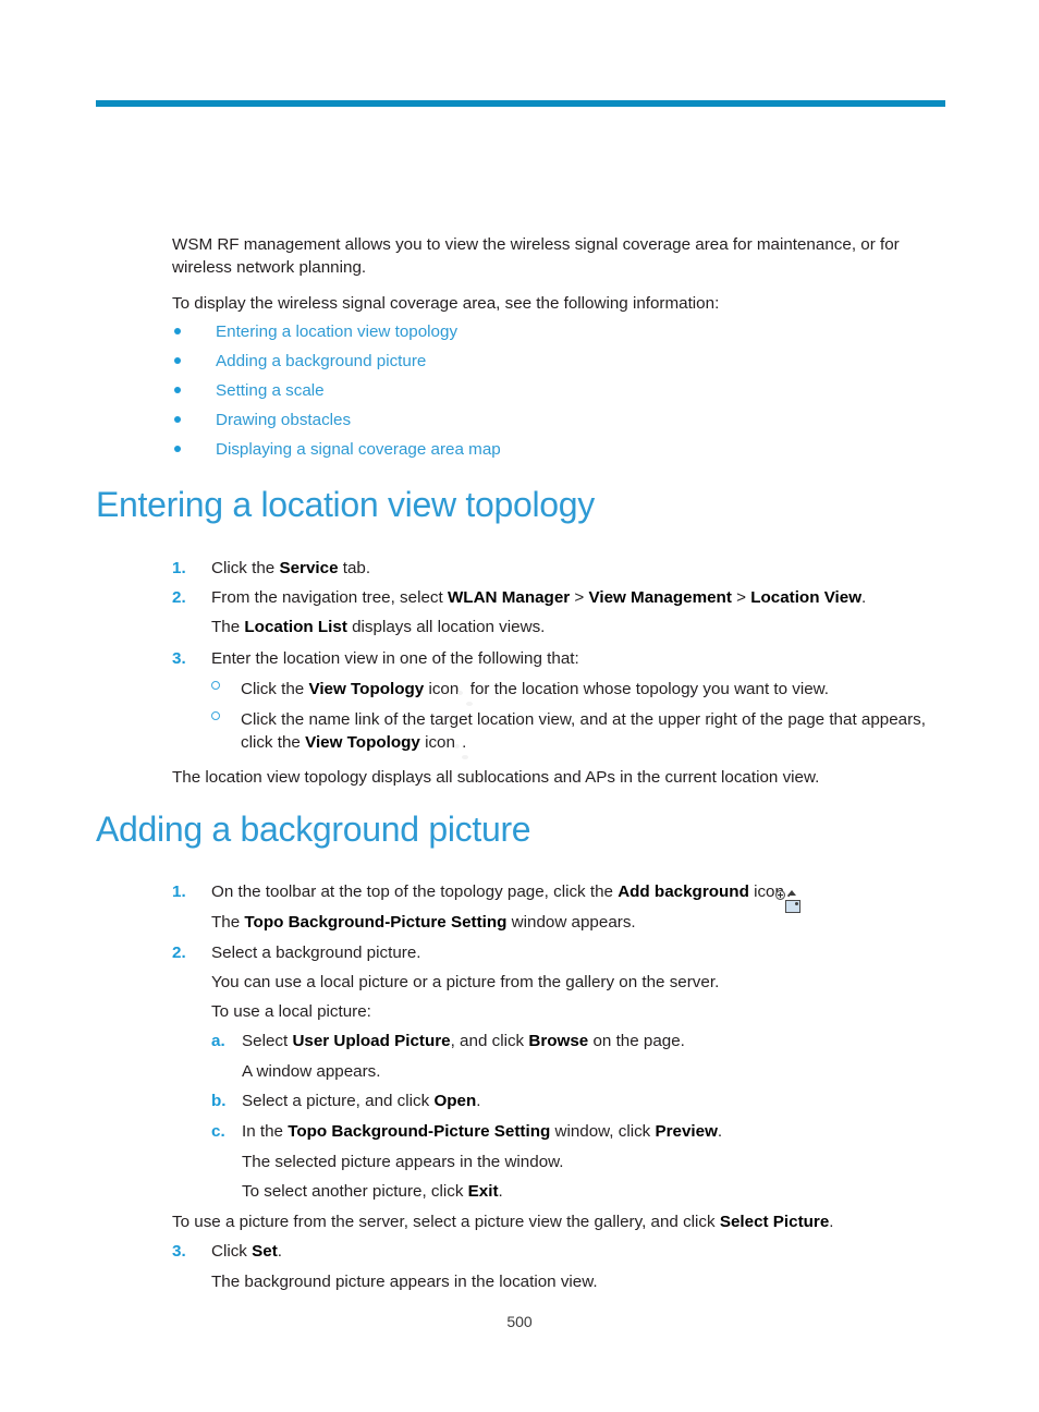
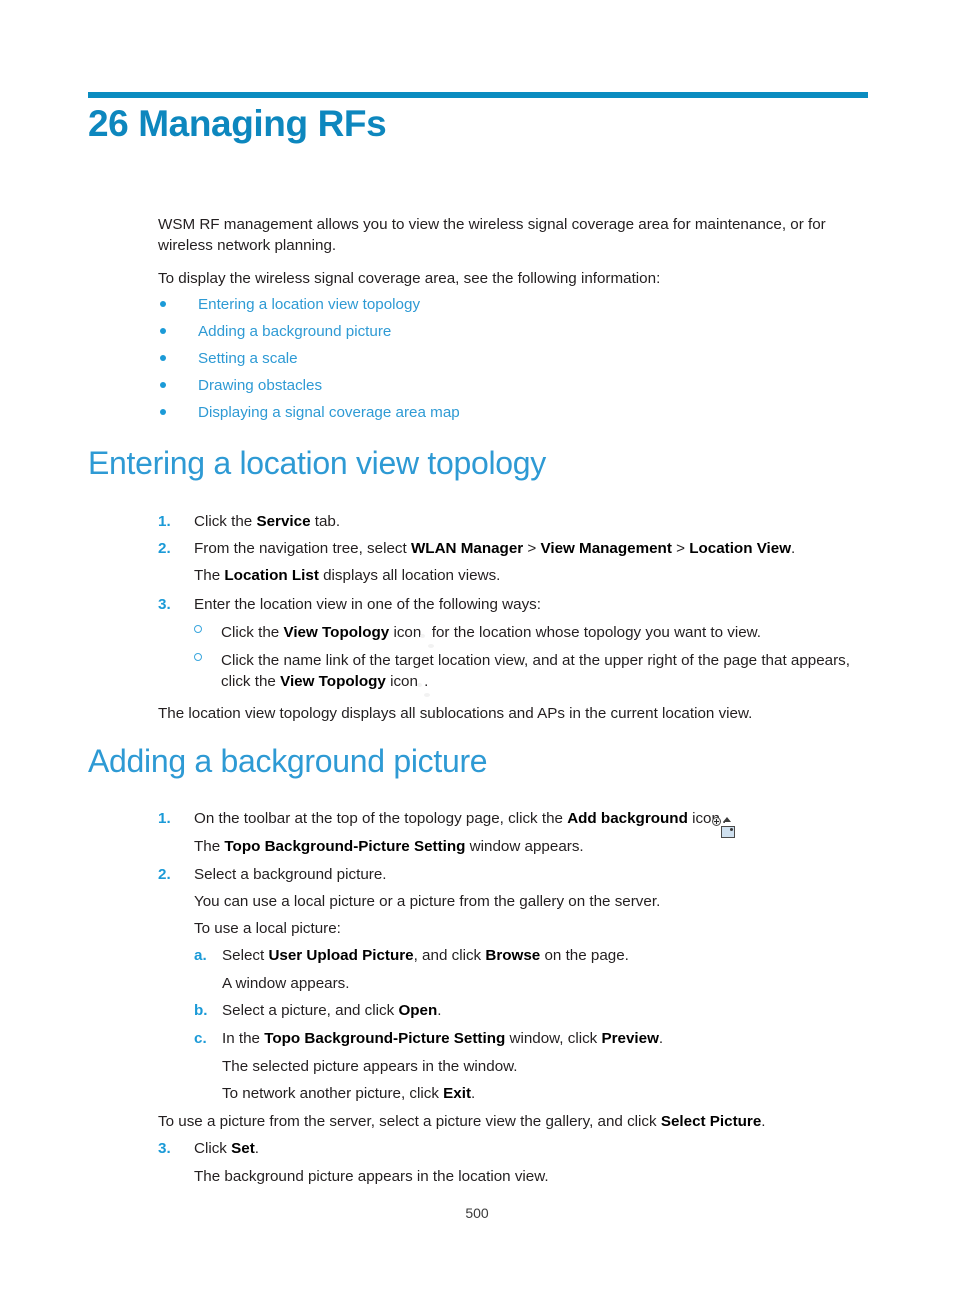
+ 26 Managing RFs
  WSM RF management allows you to view the wireless signal coverage area for maintenance, or for wireless network planning.
  To display the wireless signal coverage area, see the following information:
  Entering a location view topology
  Adding a background picture
  Setting a scale
  Drawing obstacles
  Displaying a signal coverage area map
  Entering a location view topology
  1.
  Click the Service tab.
  2.
  From the navigation tree, select WLAN Manager > View Management > Location View.
  The Location List displays all location views.
  3.
- Enter the location view in one of the following that:
+ Enter the location view in one of the following ways:
  Click the View Topology icon for the location whose topology you want to view.
  Click the name link of the target location view, and at the upper right of the page that appears, click the View Topology icon .
  The location view topology displays all sublocations and APs in the current location view.
  Adding a background picture
  1.
  On the toolbar at the top of the topology page, click the Add background ico .
  The Topo Background-Picture Setting window appears.
  2.
  Select a background picture.
  You can use a local picture or a picture from the gallery on the server.
  To use a local picture:
  a.
  Select User Upload Picture, and click Browse on the page.
  A window appears.
  b.
  Select a picture, and click Open.
  c.
  In the Topo Background-Picture Setting window, click Preview.
  The selected picture appears in the window.
- To select another picture, click Exit.
+ To network another picture, click Exit.
  To use a picture from the server, select a picture view the gallery, and click Select Picture.
  3.
  Click Set.
  The background picture appears in the location view.
  500
